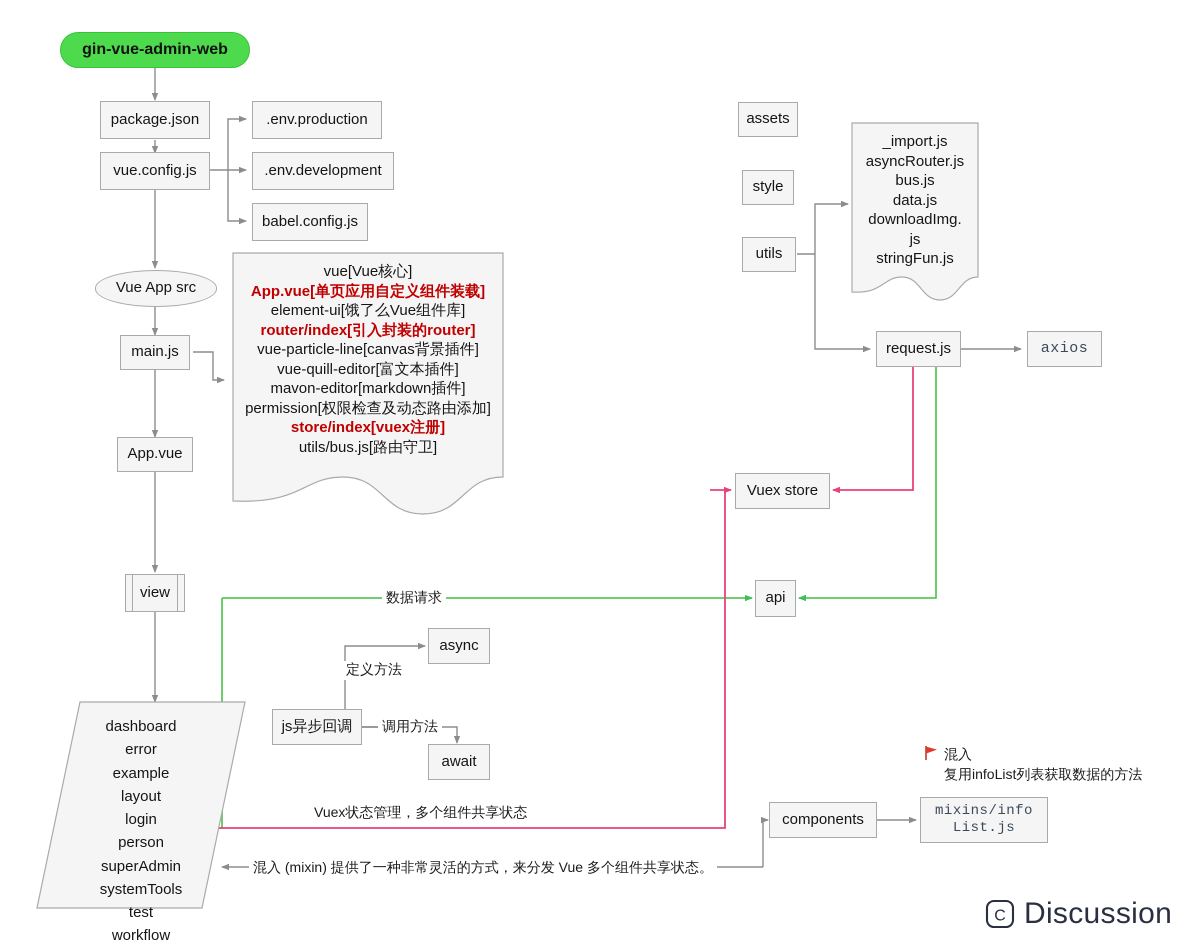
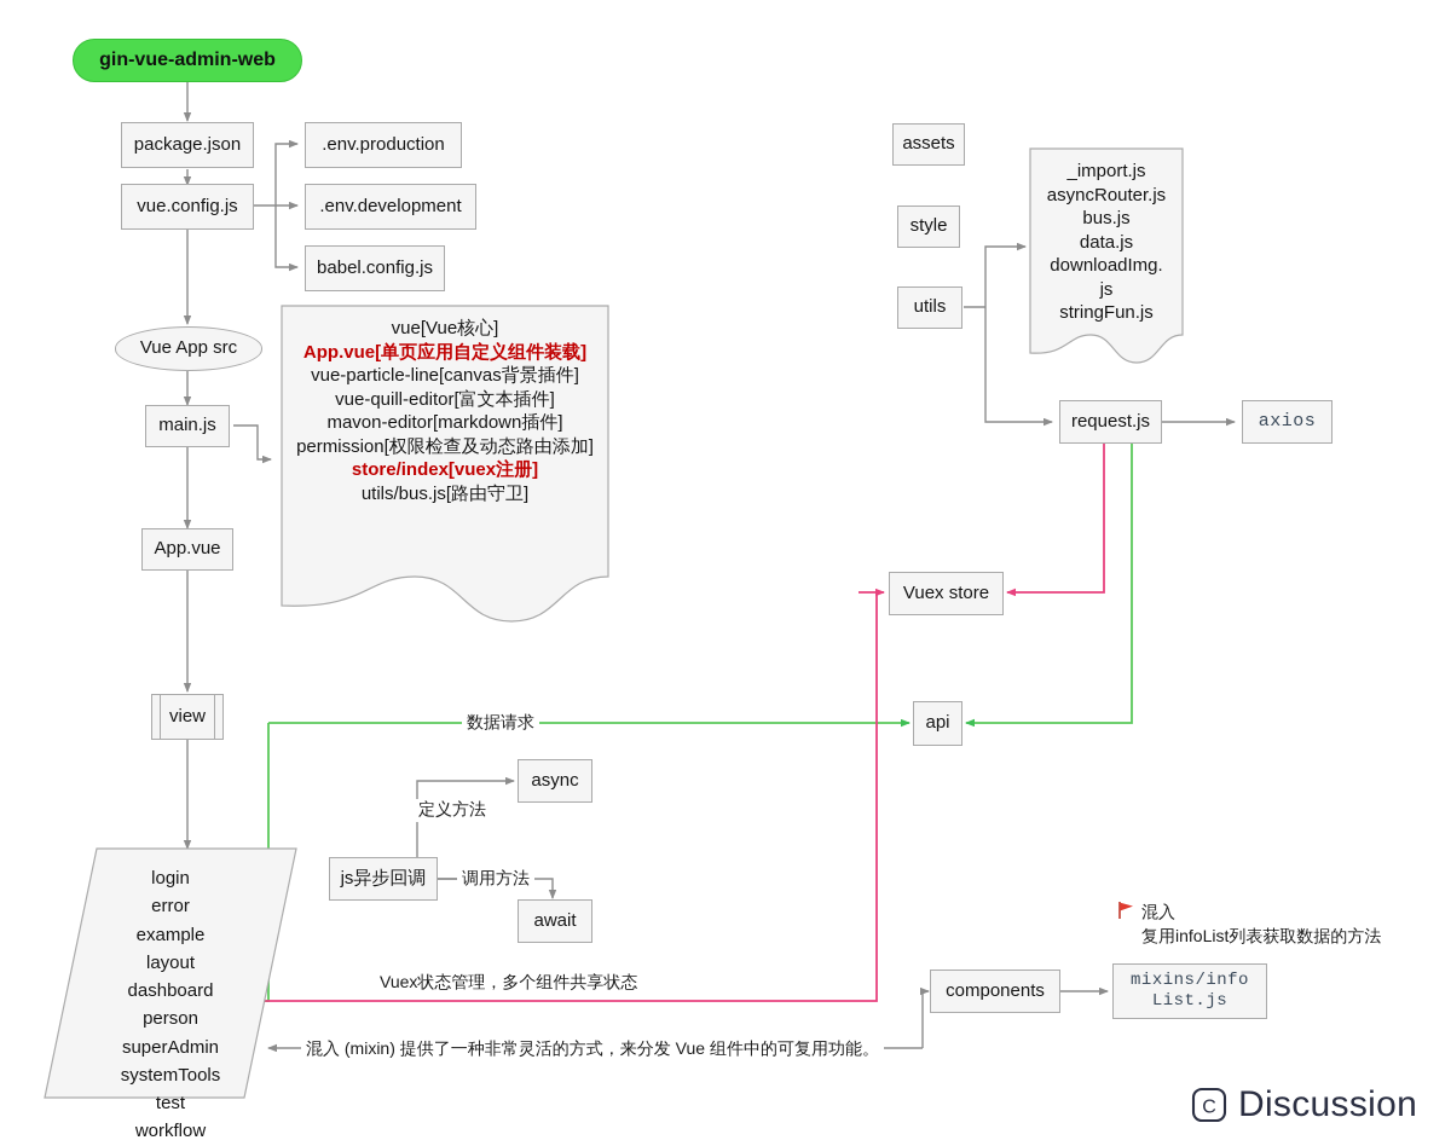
  gin-vue-admin-web
  package.json
  vue.config.js
  .env.production
  .env.development
  babel.config.js
  Vue App src
  main.js
  App.vue
  view
  vue[Vue核心]
  App.vue[单页应用自定义组件装载]
- element-ui[饿了么Vue组件库]
- router/index[引入封装的router]
  vue-particle-line[canvas背景插件]
  vue-quill-editor[富文本插件]
  mavon-editor[markdown插件]
  permission[权限检查及动态路由添加]
  store/index[vuex注册]
  utils/bus.js[路由守卫]
  assets
  style
  utils
  _import.js
  asyncRouter.js
  bus.js
  data.js
  downloadImg.
  js
  stringFun.js
  request.js
  axios
  Vuex store
  api
  async
  js异步回调
  await
  components
  mixins/info
  List.js
- dashboard
+ login
  error
  example
  layout
- login
+ dashboard
  person
  superAdmin
  systemTools
  test
  workflow
  数据请求
  定义方法
  调用方法
  Vuex状态管理，多个组件共享状态
- 混入 (mixin) 提供了一种非常灵活的方式，来分发 Vue 多个组件共享状态。
+ 混入 (mixin) 提供了一种非常灵活的方式，来分发 Vue 组件中的可复用功能。
  混入
  复用infoList列表获取数据的方法
  C
  Discussion
